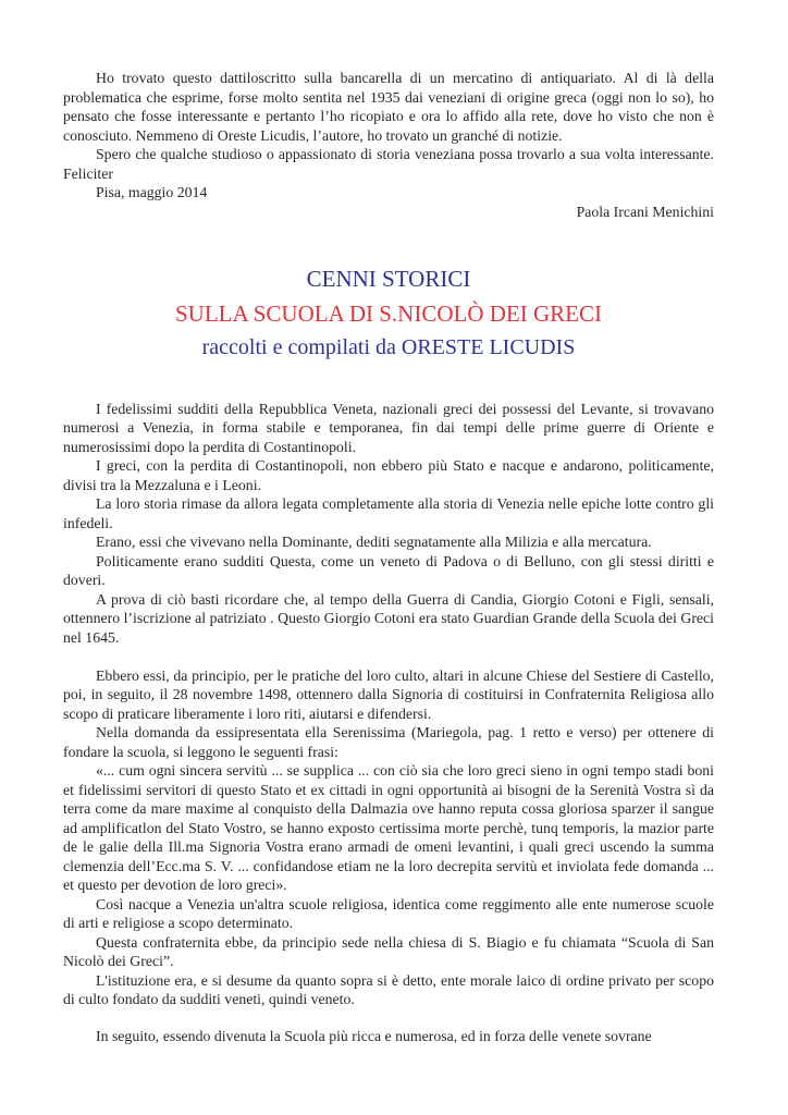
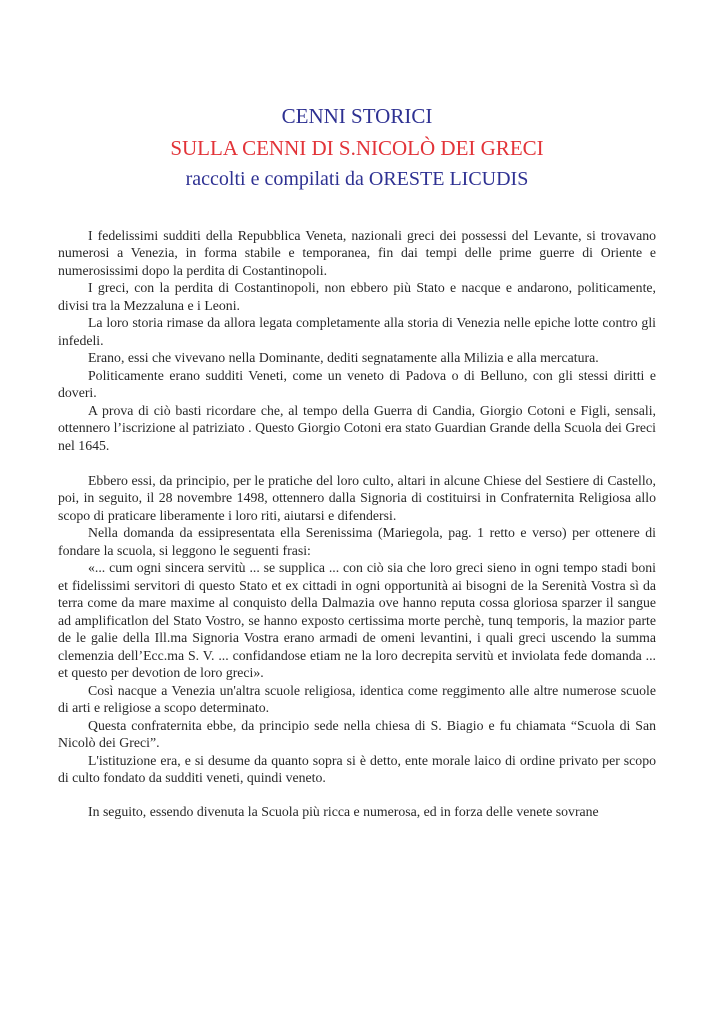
- Ho trovato questo dattiloscritto sulla bancarella di un mercatino di antiquariato. Al di là della problematica che esprime, forse molto sentita nel 1935 dai veneziani di origine greca (oggi non lo so), ho pensato che fosse interessante e pertanto l’ho ricopiato e ora lo affido alla rete, dove ho visto che non è conosciuto. Nemmeno di Oreste Licudis, l’autore, ho trovato un granché di notizie.
- Spero che qualche studioso o appassionato di storia veneziana possa trovarlo a sua volta interessante. Feliciter
- Pisa, maggio 2014
- Paola Ircani Menichini
  CENNI STORICI
- SULLA SCUOLA DI S.NICOLÒ DEI GRECI
+ SULLA CENNI DI S.NICOLÒ DEI GRECI
  raccolti e compilati da ORESTE LICUDIS
  I fedelissimi sudditi della Repubblica Veneta, nazionali greci dei possessi del Levante, si trovavano numerosi a Venezia, in forma stabile e temporanea, fin dai tempi delle prime guerre di Oriente e numerosissimi dopo la perdita di Costantinopoli.
  I greci, con la perdita di Costantinopoli, non ebbero più Stato e nacque e andarono, politicamente, divisi tra la Mezzaluna e i Leoni.
  La loro storia rimase da allora legata completamente alla storia di Venezia nelle epiche lotte contro gli infedeli.
  Erano, essi che vivevano nella Dominante, dediti segnatamente alla Milizia e alla mercatura.
- Politicamente erano sudditi Questa, come un veneto di Padova o di Belluno, con gli stessi diritti e doveri.
+ Politicamente erano sudditi Veneti, come un veneto di Padova o di Belluno, con gli stessi diritti e doveri.
  A prova di ciò basti ricordare che, al tempo della Guerra di Candia, Giorgio Cotoni e Figli, sensali, ottennero l’iscrizione al patriziato . Questo Giorgio Cotoni era stato Guardian Grande della Scuola dei Greci nel 1645.
  Ebbero essi, da principio, per le pratiche del loro culto, altari in alcune Chiese del Sestiere di Castello, poi, in seguito, il 28 novembre 1498, ottennero dalla Signoria di costituirsi in Confraternita Religiosa allo scopo di praticare liberamente i loro riti, aiutarsi e difendersi.
  Nella domanda da essipresentata ella Serenissima (Mariegola, pag. 1 retto e verso) per ottenere di fondare la scuola, si leggono le seguenti frasi:
  «... cum ogni sincera servitù ... se supplica ... con ciò sia che loro greci sieno in ogni tempo stadi boni et fidelissimi servitori di questo Stato et ex cittadi in ogni opportunità ai bisogni de la Serenità Vostra sì da terra come da mare maxime al conquisto della Dalmazia ove hanno reputa cossa gloriosa sparzer il sangue ad amplificatlon del Stato Vostro, se hanno exposto certissima morte perchè, tunq temporis, la mazior parte de le galie della Ill.ma Signoria Vostra erano armadi de omeni levantini, i quali greci uscendo la summa clemenzia dell’Ecc.ma S. V. ... confidandose etiam ne la loro decrepita servitù et inviolata fede domanda ... et questo per devotion de loro greci».
- Così nacque a Venezia un'altra scuole religiosa, identica come reggimento alle ente numerose scuole di arti e religiose a scopo determinato.
+ Così nacque a Venezia un'altra scuole religiosa, identica come reggimento alle altre numerose scuole di arti e religiose a scopo determinato.
  Questa confraternita ebbe, da principio sede nella chiesa di S. Biagio e fu chiamata “Scuola di San Nicolò dei Greci”.
  L'istituzione era, e si desume da quanto sopra si è detto, ente morale laico di ordine privato per scopo di culto fondato da sudditi veneti, quindi veneto.
  In seguito, essendo divenuta la Scuola più ricca e numerosa, ed in forza delle venete sovrane
